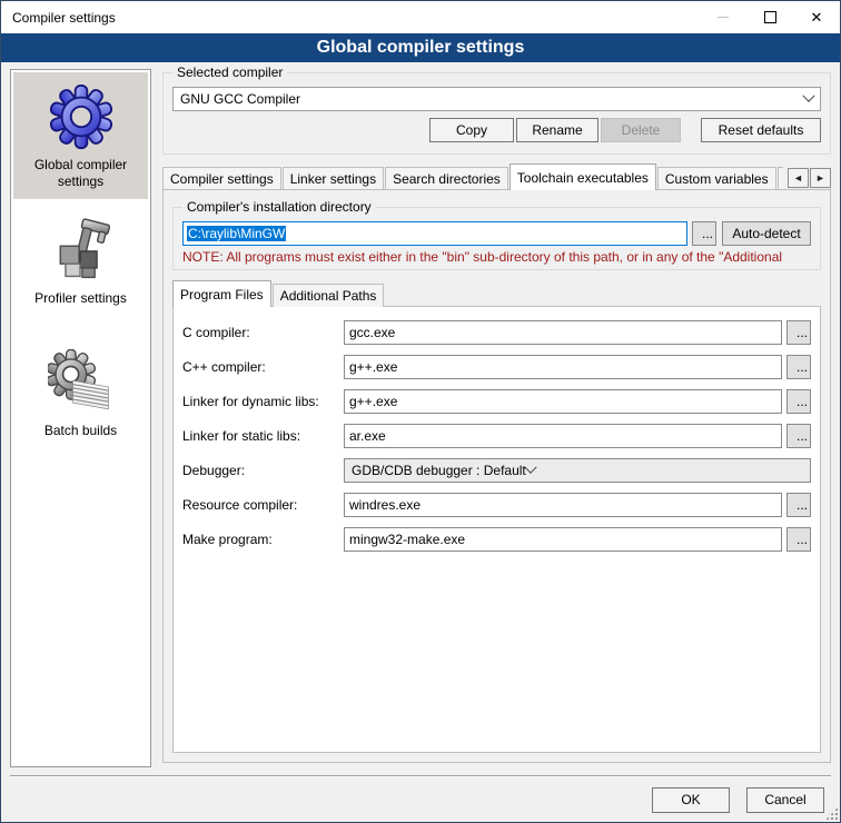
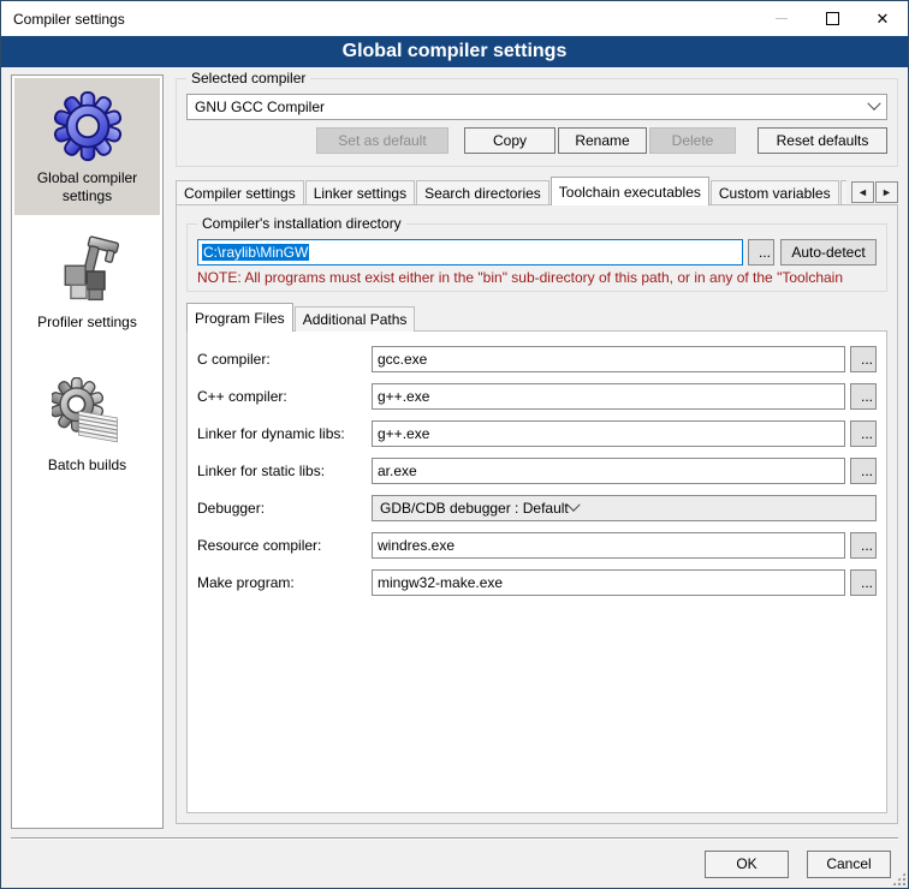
  Compiler settings
  ✕
  Global compiler settings
  Global compiler settings
  Profiler settings
  Batch builds
  Selected compiler
  GNU GCC Compiler
+ Set as default
  Copy
  Rename
  Delete
  Reset defaults
  Compiler settings
  Linker settings
  Search directories
  Toolchain executables
  Custom variables
  ◄
  ►
  Compiler's installation directory
  C:\raylib\MinGW
  ...
  Auto-detect
- NOTE: All programs must exist either in the "bin" sub-directory of this path, or in any of the "Additional
+ NOTE: All programs must exist either in the "bin" sub-directory of this path, or in any of the "Toolchain
  Program Files
  Additional Paths
  C compiler:
  gcc.exe
  ...
  C++ compiler:
  g++.exe
  ...
  Linker for dynamic libs:
  g++.exe
  ...
  Linker for static libs:
  ar.exe
  ...
  Debugger:
  GDB/CDB debugger : Default
  Resource compiler:
  windres.exe
  ...
  Make program:
  mingw32-make.exe
  ...
  OK
  Cancel
